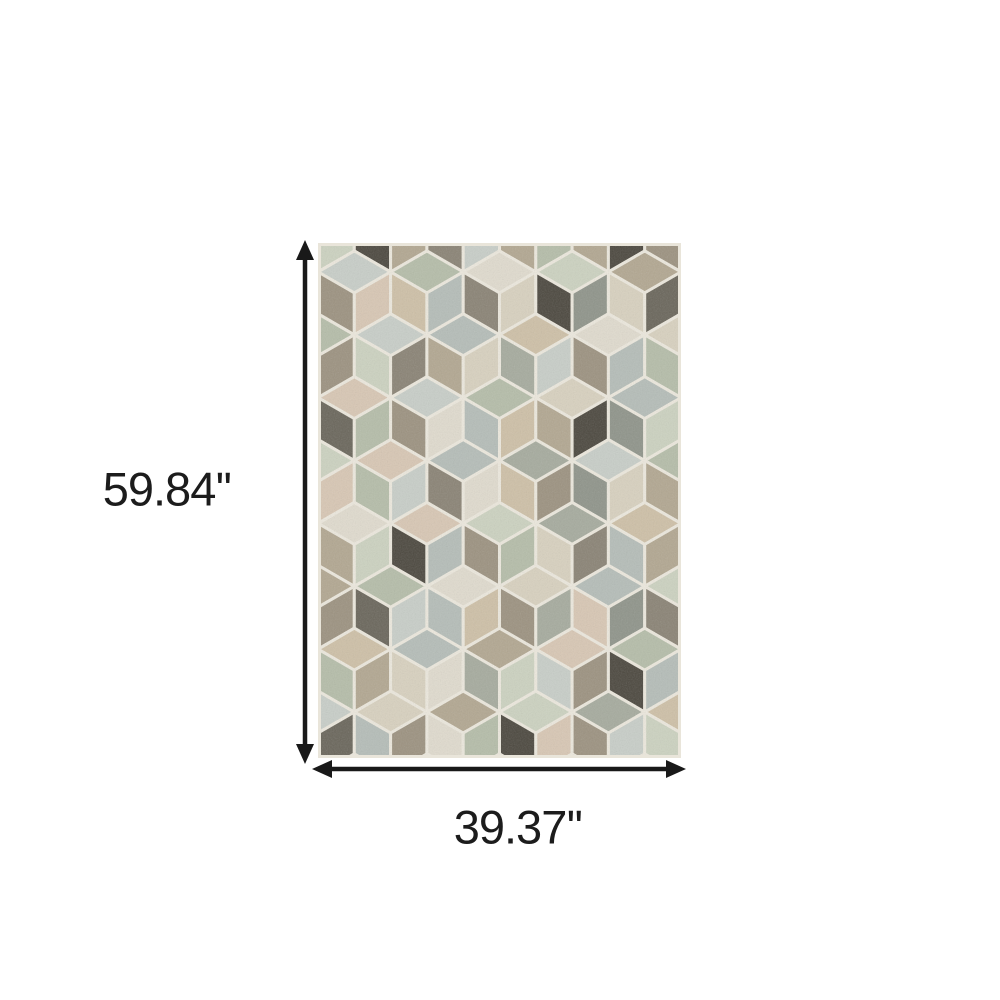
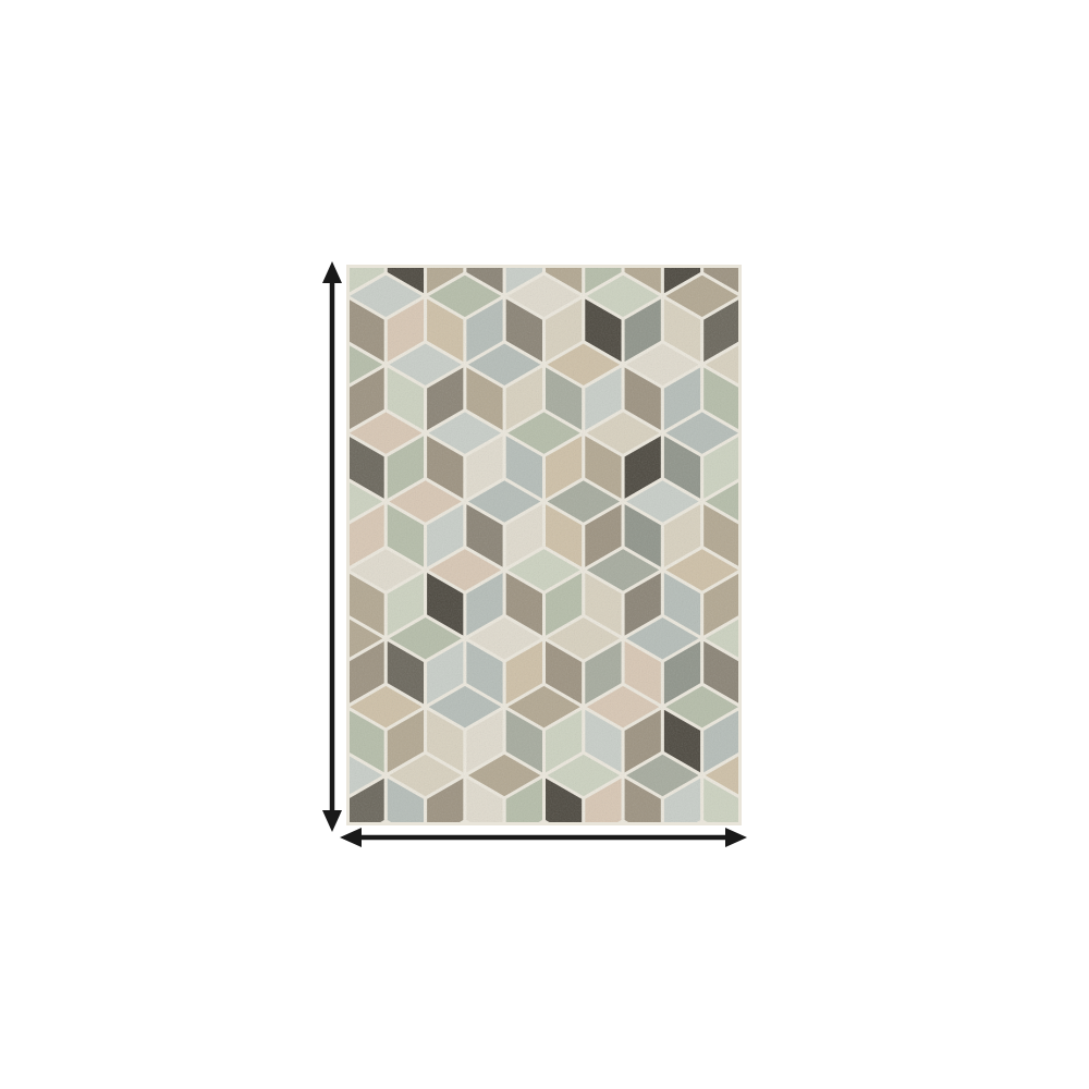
- 59.84''
- 39.37''
